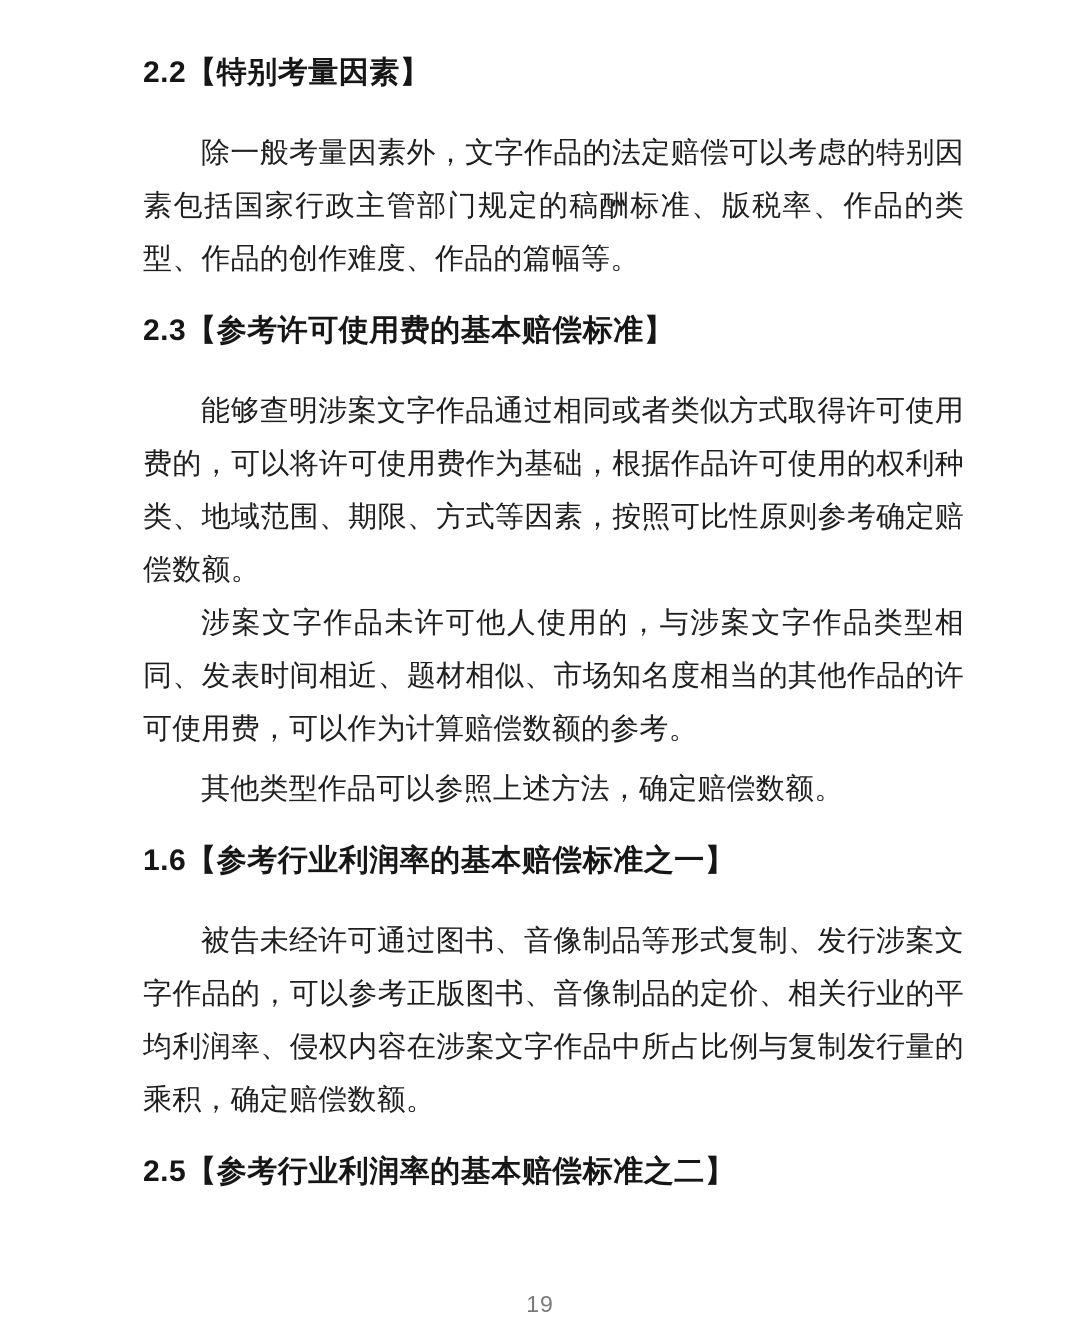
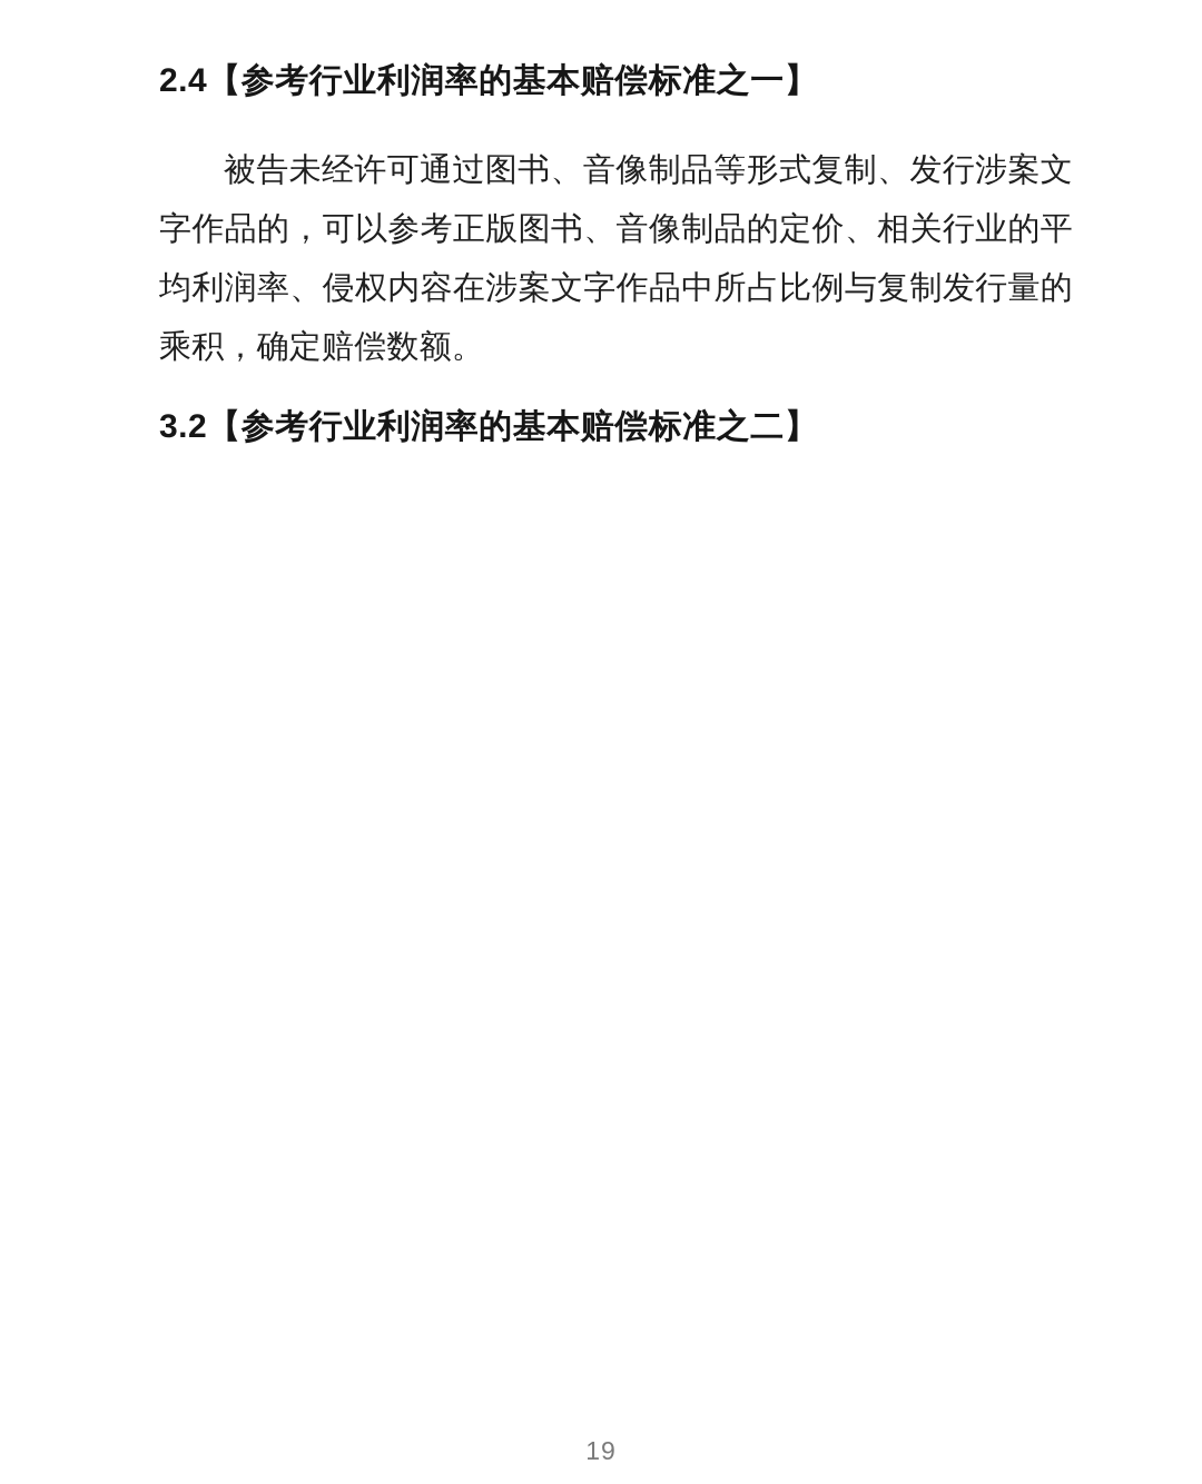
- 2.2【特别考量因素】
- 除一般考量因素外，文字作品的法定赔偿可以考虑的特别因素包括国家行政主管部门规定的稿酬标准、版税率、作品的类型、作品的创作难度、作品的篇幅等。
- 2.3【参考许可使用费的基本赔偿标准】
- 能够查明涉案文字作品通过相同或者类似方式取得许可使用费的，可以将许可使用费作为基础，根据作品许可使用的权利种类、地域范围、期限、方式等因素，按照可比性原则参考确定赔偿数额。
- 涉案文字作品未许可他人使用的，与涉案文字作品类型相同、发表时间相近、题材相似、市场知名度相当的其他作品的许可使用费，可以作为计算赔偿数额的参考。
- 其他类型作品可以参照上述方法，确定赔偿数额。
- 1.6【参考行业利润率的基本赔偿标准之一】
+ 2.4【参考行业利润率的基本赔偿标准之一】
  被告未经许可通过图书、音像制品等形式复制、发行涉案文字作品的，可以参考正版图书、音像制品的定价、相关行业的平均利润率、侵权内容在涉案文字作品中所占比例与复制发行量的乘积，确定赔偿数额。
- 2.5【参考行业利润率的基本赔偿标准之二】
+ 3.2【参考行业利润率的基本赔偿标准之二】
  19
